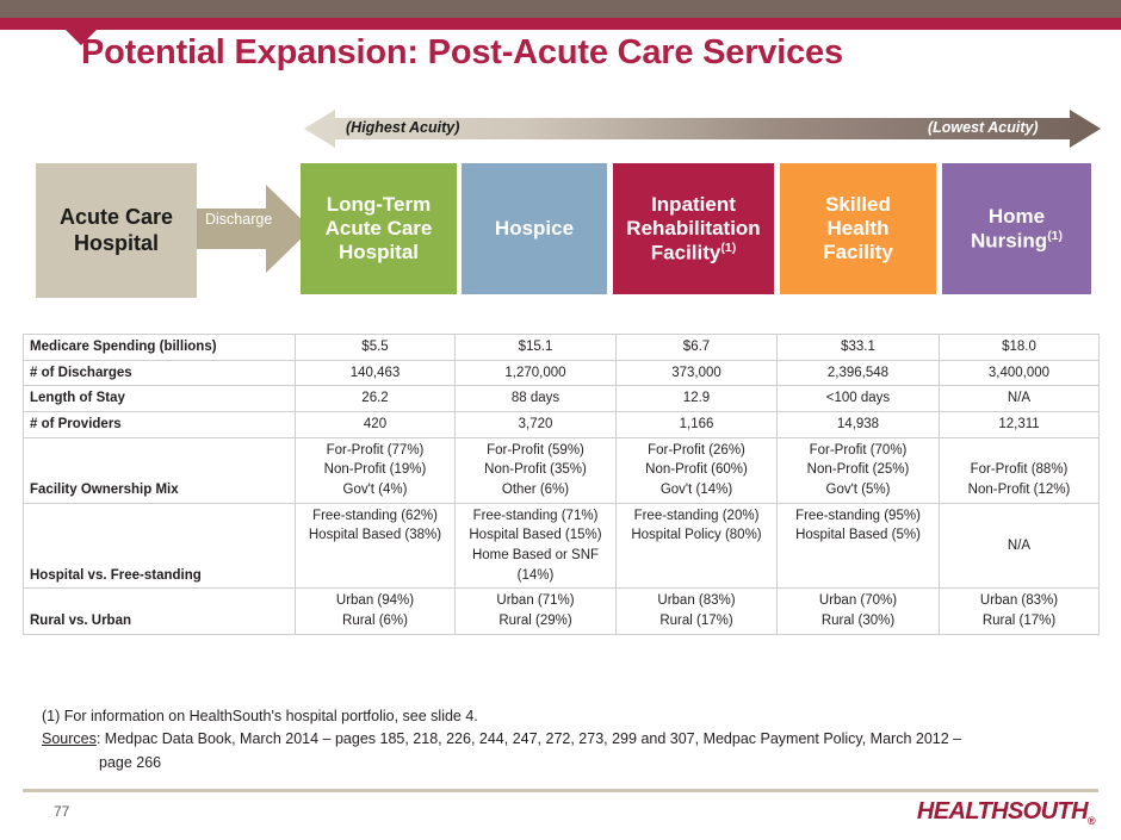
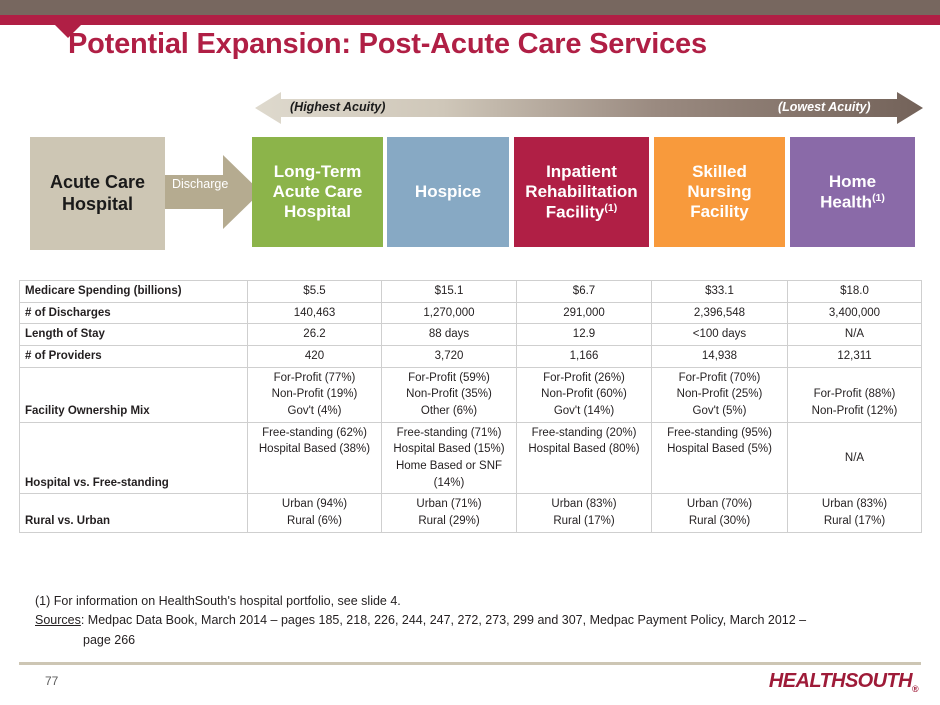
  Potential Expansion: Post-Acute Care Services
  (Highest Acuity)
  (Lowest Acuity)
  Acute Care
  Hospital
  Long-Term
  Acute Care
  Hospital
  Hospice
  Inpatient
  Rehabilitation
  Facility(1)
  Skilled
- Health
+ Nursing
  Facility
  Home
- Nursing(1)
+ Health(1)
  Discharge
  Medicare Spending (billions)	$5.5	$15.1	$6.7	$33.1	$18.0
- # of Discharges	140,463	1,270,000	373,000	2,396,548	3,400,000
+ # of Discharges	140,463	1,270,000	291,000	2,396,548	3,400,000
  Length of Stay	26.2	88 days	12.9	<100 days	N/A
  # of Providers	420	3,720	1,166	14,938	12,311
  Facility Ownership Mix	For-Profit (77%) Non-Profit (19%) Gov't (4%)	For-Profit (59%) Non-Profit (35%) Other (6%)	For-Profit (26%) Non-Profit (60%) Gov't (14%)	For-Profit (70%) Non-Profit (25%) Gov't (5%)	For-Profit (88%) Non-Profit (12%)
- Hospital vs. Free-standing	Free-standing (62%) Hospital Based (38%)	Free-standing (71%) Hospital Based (15%) Home Based or SNF (14%)	Free-standing (20%) Hospital Policy (80%)	Free-standing (95%) Hospital Based (5%)	N/A
+ Hospital vs. Free-standing	Free-standing (62%) Hospital Based (38%)	Free-standing (71%) Hospital Based (15%) Home Based or SNF (14%)	Free-standing (20%) Hospital Based (80%)	Free-standing (95%) Hospital Based (5%)	N/A
  Rural vs. Urban	Urban (94%) Rural (6%)	Urban (71%) Rural (29%)	Urban (83%) Rural (17%)	Urban (70%) Rural (30%)	Urban (83%) Rural (17%)
  (1) For information on HealthSouth's hospital portfolio, see slide 4.
  Sources: Medpac Data Book, March 2014 – pages 185, 218, 226, 244, 247, 272, 273, 299 and 307, Medpac Payment Policy, March 2012 –
  page 266
  77
  HEALTHSOUTH®
